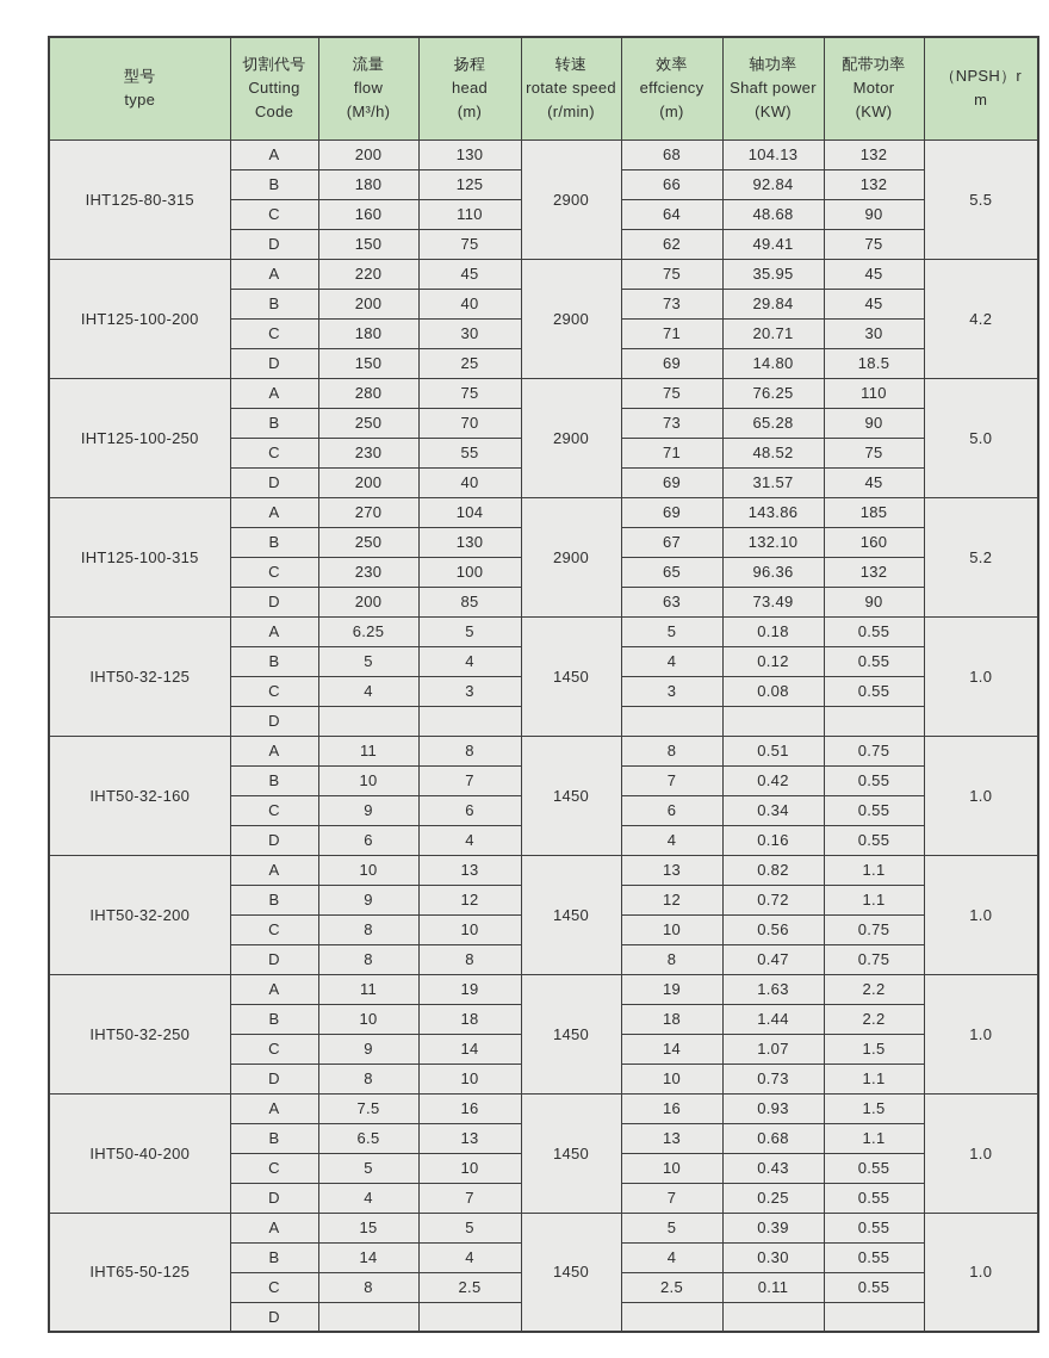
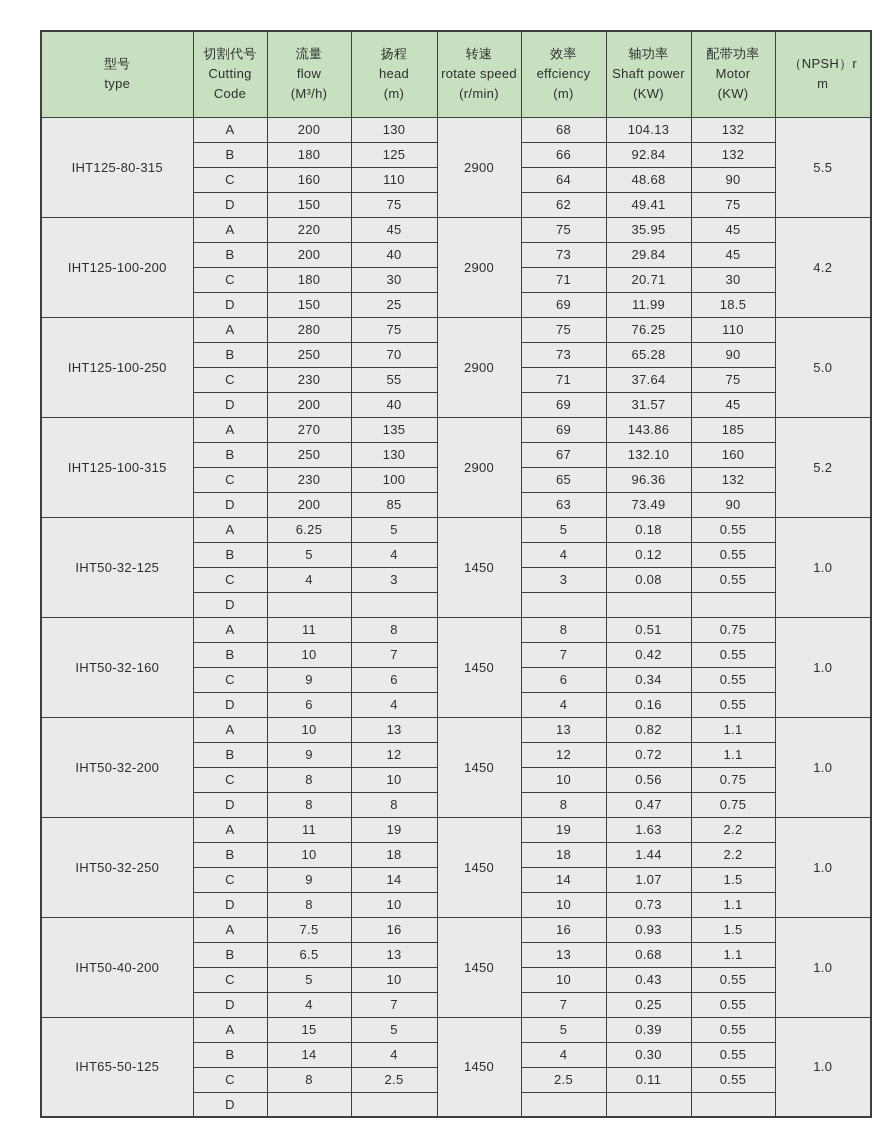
  型号type	切割代号CuttingCode	流量flow(M³/h)	扬程head(m)	转速rotate speed(r/min)	效率effciency(m)	轴功率Shaft power(KW)	配带功率Motor(KW)	（NPSH）rm
  IHT125-80-315	A	200	130	2900	68	104.13	132	5.5
  B	180	125	66	92.84	132
  C	160	110	64	48.68	90
  D	150	75	62	49.41	75
  IHT125-100-200	A	220	45	2900	75	35.95	45	4.2
  B	200	40	73	29.84	45
  C	180	30	71	20.71	30
- D	150	25	69	14.80	18.5
+ D	150	25	69	11.99	18.5
  IHT125-100-250	A	280	75	2900	75	76.25	110	5.0
  B	250	70	73	65.28	90
- C	230	55	71	48.52	75
+ C	230	55	71	37.64	75
  D	200	40	69	31.57	45
- IHT125-100-315	A	270	104	2900	69	143.86	185	5.2
+ IHT125-100-315	A	270	135	2900	69	143.86	185	5.2
  B	250	130	67	132.10	160
  C	230	100	65	96.36	132
  D	200	85	63	73.49	90
  IHT50-32-125	A	6.25	5	1450	5	0.18	0.55	1.0
  B	5	4	4	0.12	0.55
  C	4	3	3	0.08	0.55
  D
  IHT50-32-160	A	11	8	1450	8	0.51	0.75	1.0
  B	10	7	7	0.42	0.55
  C	9	6	6	0.34	0.55
  D	6	4	4	0.16	0.55
  IHT50-32-200	A	10	13	1450	13	0.82	1.1	1.0
  B	9	12	12	0.72	1.1
  C	8	10	10	0.56	0.75
  D	8	8	8	0.47	0.75
  IHT50-32-250	A	11	19	1450	19	1.63	2.2	1.0
  B	10	18	18	1.44	2.2
  C	9	14	14	1.07	1.5
  D	8	10	10	0.73	1.1
  IHT50-40-200	A	7.5	16	1450	16	0.93	1.5	1.0
  B	6.5	13	13	0.68	1.1
  C	5	10	10	0.43	0.55
  D	4	7	7	0.25	0.55
  IHT65-50-125	A	15	5	1450	5	0.39	0.55	1.0
  B	14	4	4	0.30	0.55
  C	8	2.5	2.5	0.11	0.55
  D
